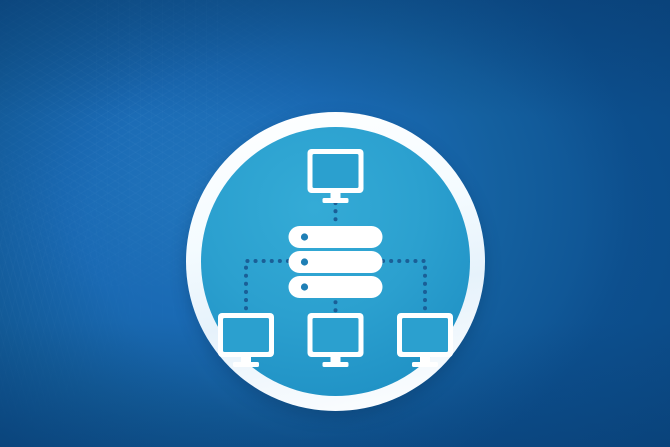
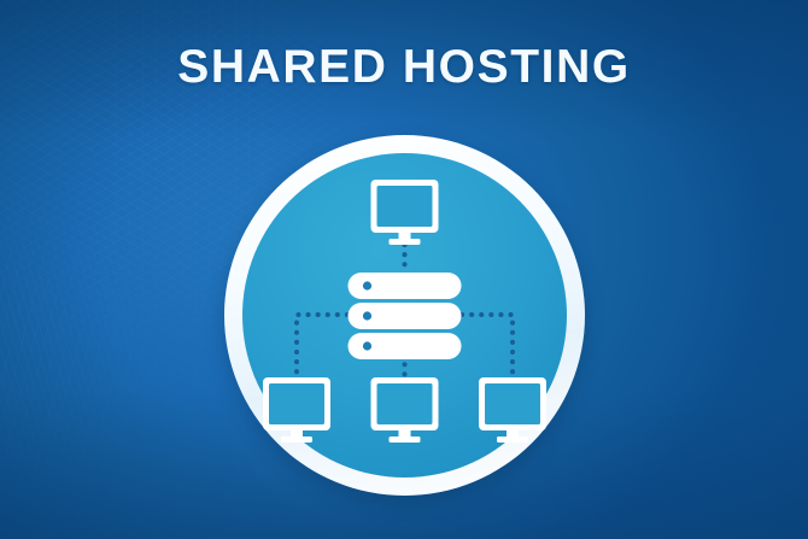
+ SHARED HOSTING
